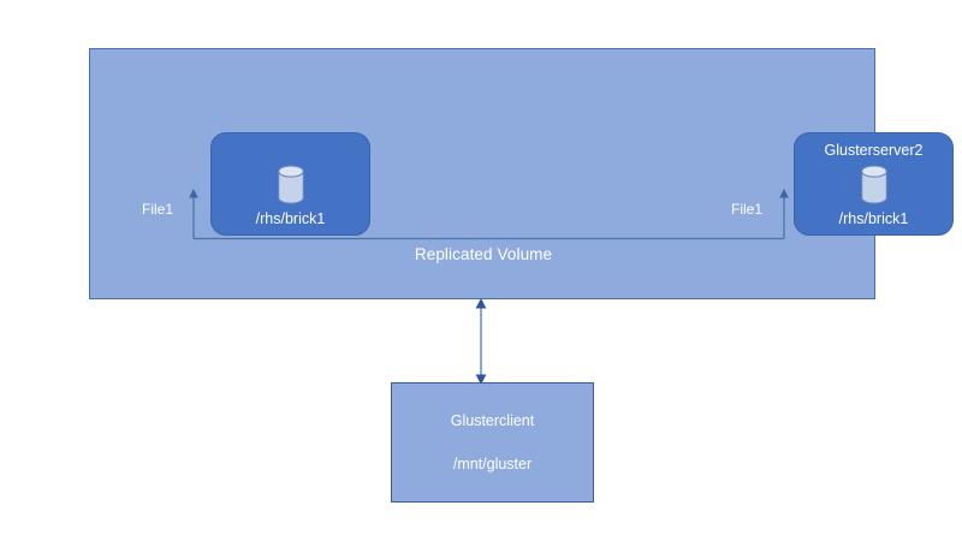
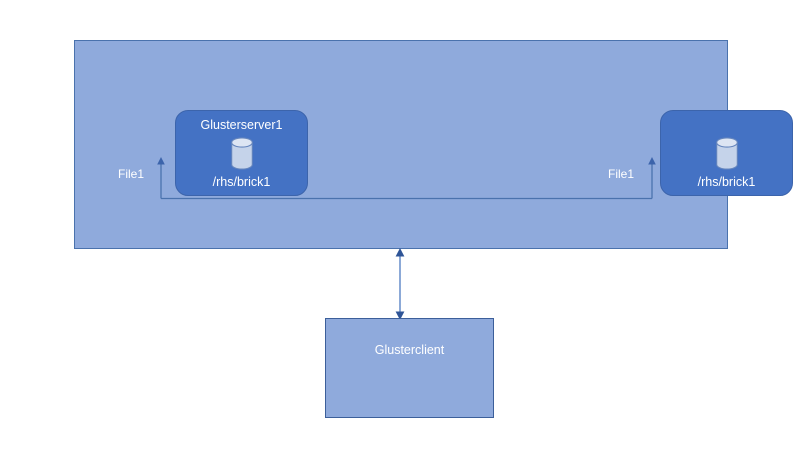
+ Glusterserver1
  /rhs/brick1
- Glusterserver2
  /rhs/brick1
  File1
  File1
- Replicated Volume
  Glusterclient
- /mnt/gluster
